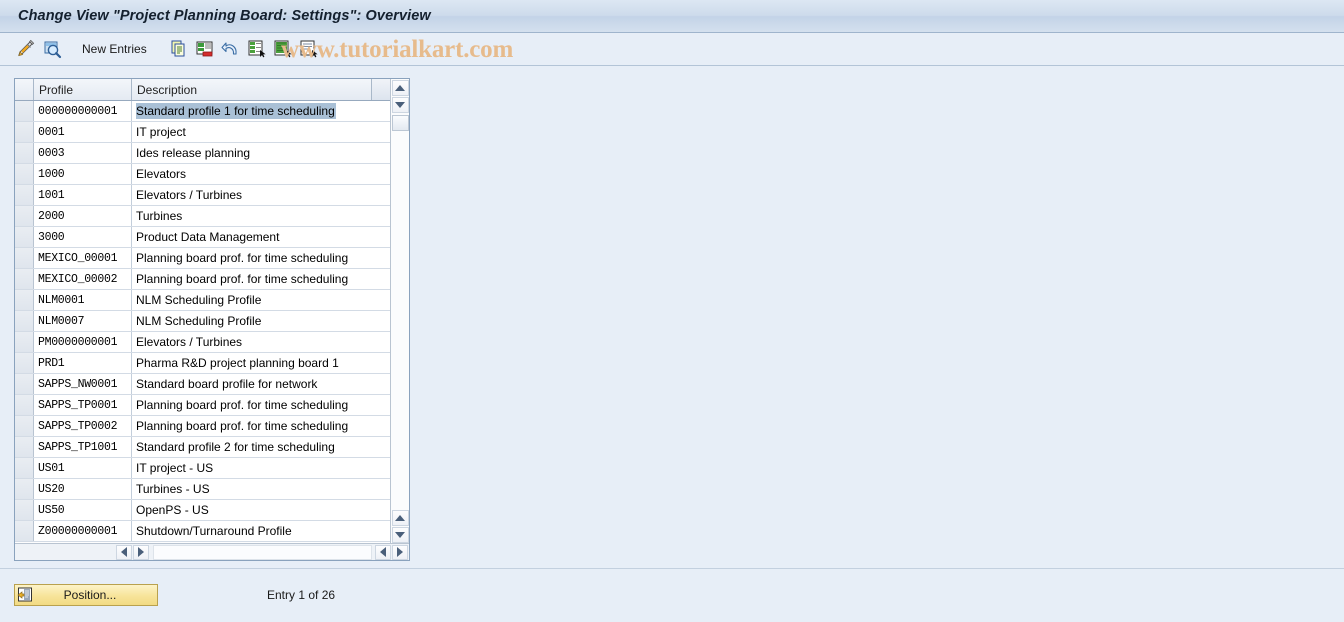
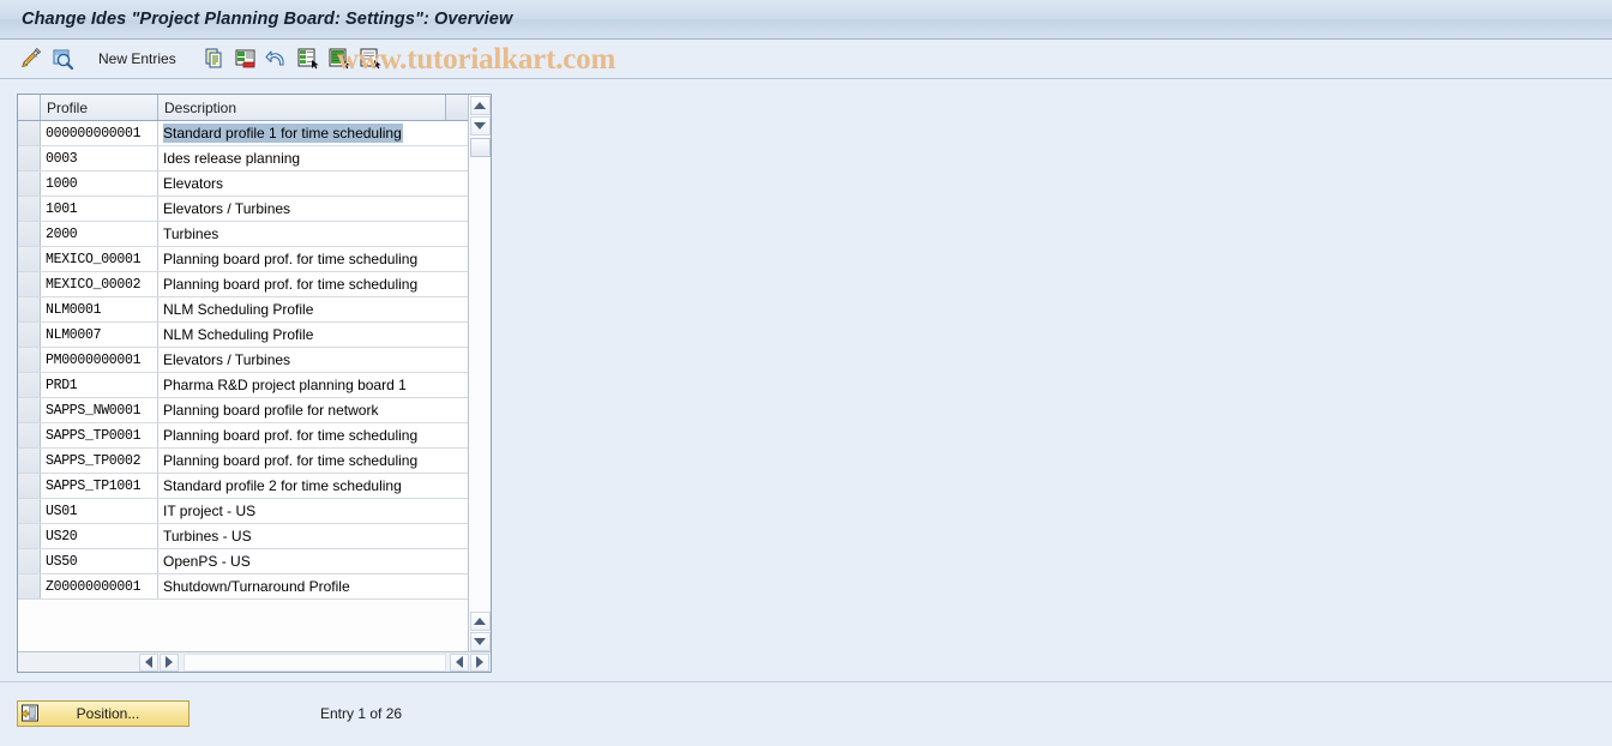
- Change View "Project Planning Board: Settings": Overview
+ Change Ides "Project Planning Board: Settings": Overview
  New Entries
  www.tutorialkart.com
  Profile
  Description
  000000000001
  Standard profile 1 for time scheduling
- 0001
- IT project
  0003
  Ides release planning
  1000
  Elevators
  1001
  Elevators / Turbines
  2000
  Turbines
- 3000
- Product Data Management
  MEXICO_00001
  Planning board prof. for time scheduling
  MEXICO_00002
  Planning board prof. for time scheduling
  NLM0001
  NLM Scheduling Profile
  NLM0007
  NLM Scheduling Profile
  PM0000000001
  Elevators / Turbines
  PRD1
  Pharma R&D project planning board 1
  SAPPS_NW0001
- Standard board profile for network
+ Planning board profile for network
  SAPPS_TP0001
  Planning board prof. for time scheduling
  SAPPS_TP0002
  Planning board prof. for time scheduling
  SAPPS_TP1001
  Standard profile 2 for time scheduling
  US01
  IT project - US
  US20
  Turbines - US
  US50
  OpenPS - US
  Z00000000001
  Shutdown/Turnaround Profile
  Position...
  Entry 1 of 26
